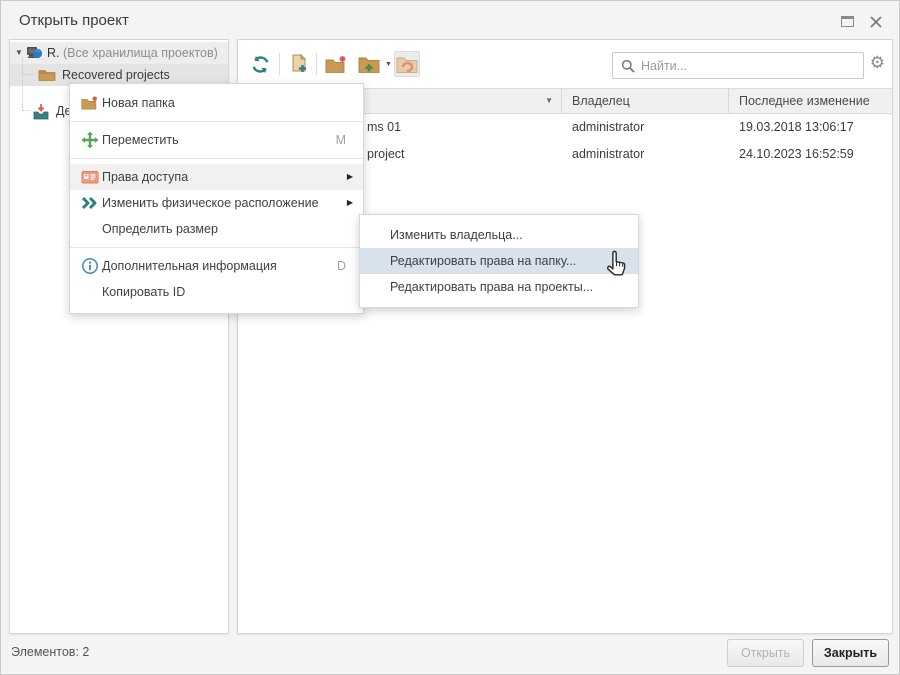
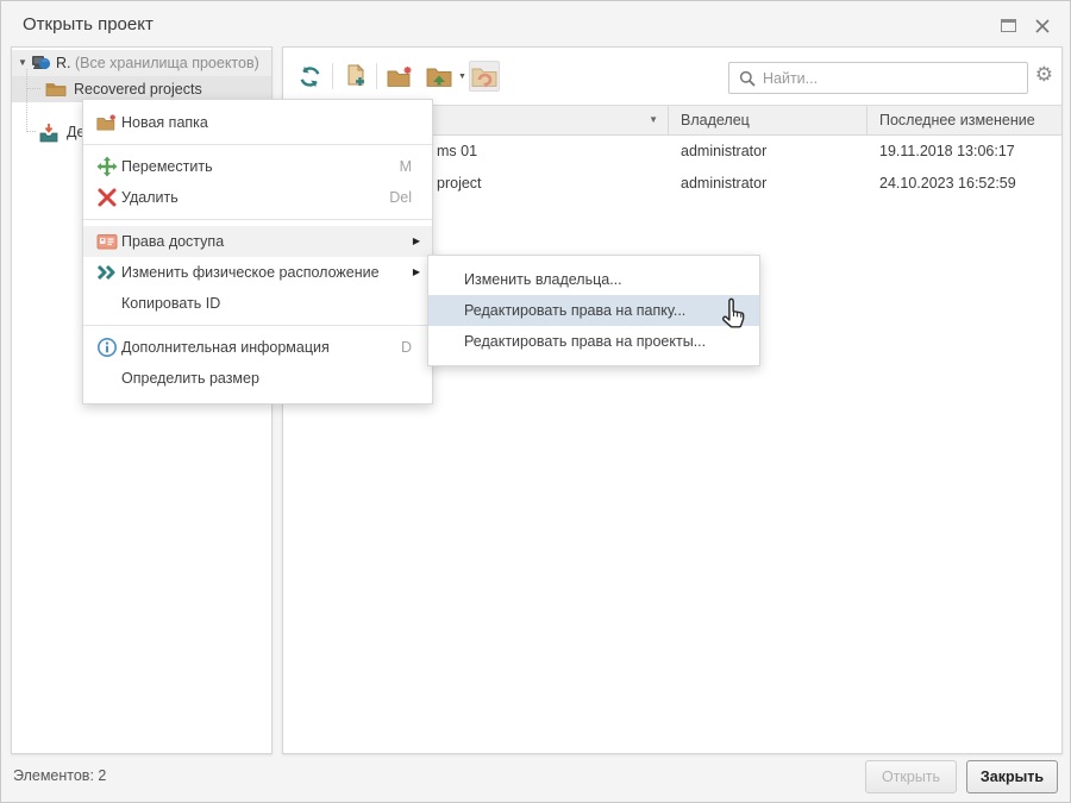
  Открыть проект
  ▼
  R.
  (Все хранилища проектов)
  Recovered projects
  Де
  Найти...
  ⚙
  ▼
  Владелец
  Последнее изменение
  ms 01
  administrator
- 19.03.2018 13:06:17
+ 19.11.2018 13:06:17
  project
  administrator
  24.10.2023 16:52:59
  Новая папка
  Переместить
  M
+ Удалить
+ Del
  Права доступа
  ▶
  Изменить физическое расположение
  ▶
- Определить размер
+ Копировать ID
  Дополнительная информация
  D
- Копировать ID
+ Определить размер
  Изменить владельца...
  Редактировать права на папку...
  Редактировать права на проекты...
  Элементов: 2
  Открыть
  Закрыть
